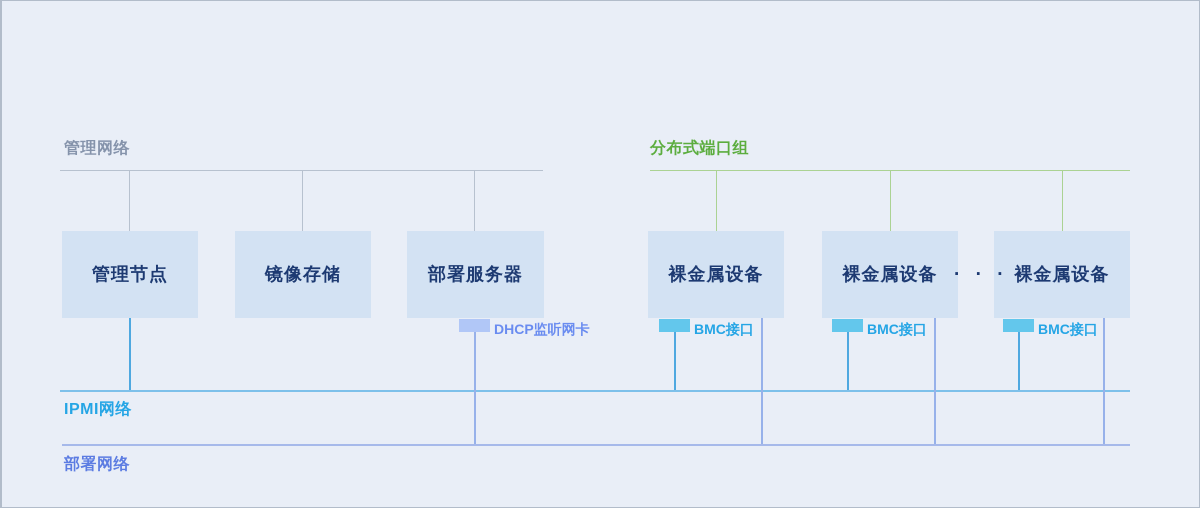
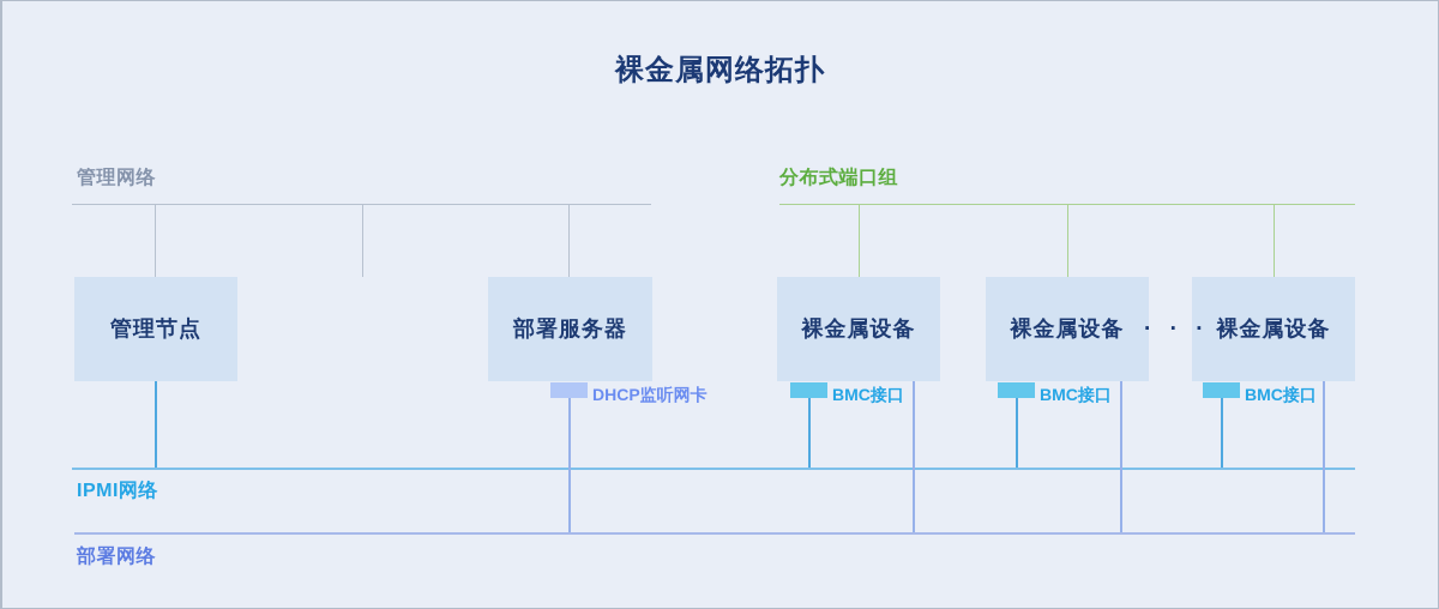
+ 裸金属网络拓扑
  管理网络
  分布式端口组
  IPMI网络
  部署网络
  管理节点
- 镜像存储
  部署服务器
  裸金属设备
  裸金属设备
  裸金属设备
  · · ·
  DHCP监听网卡
  BMC接口
  BMC接口
  BMC接口
